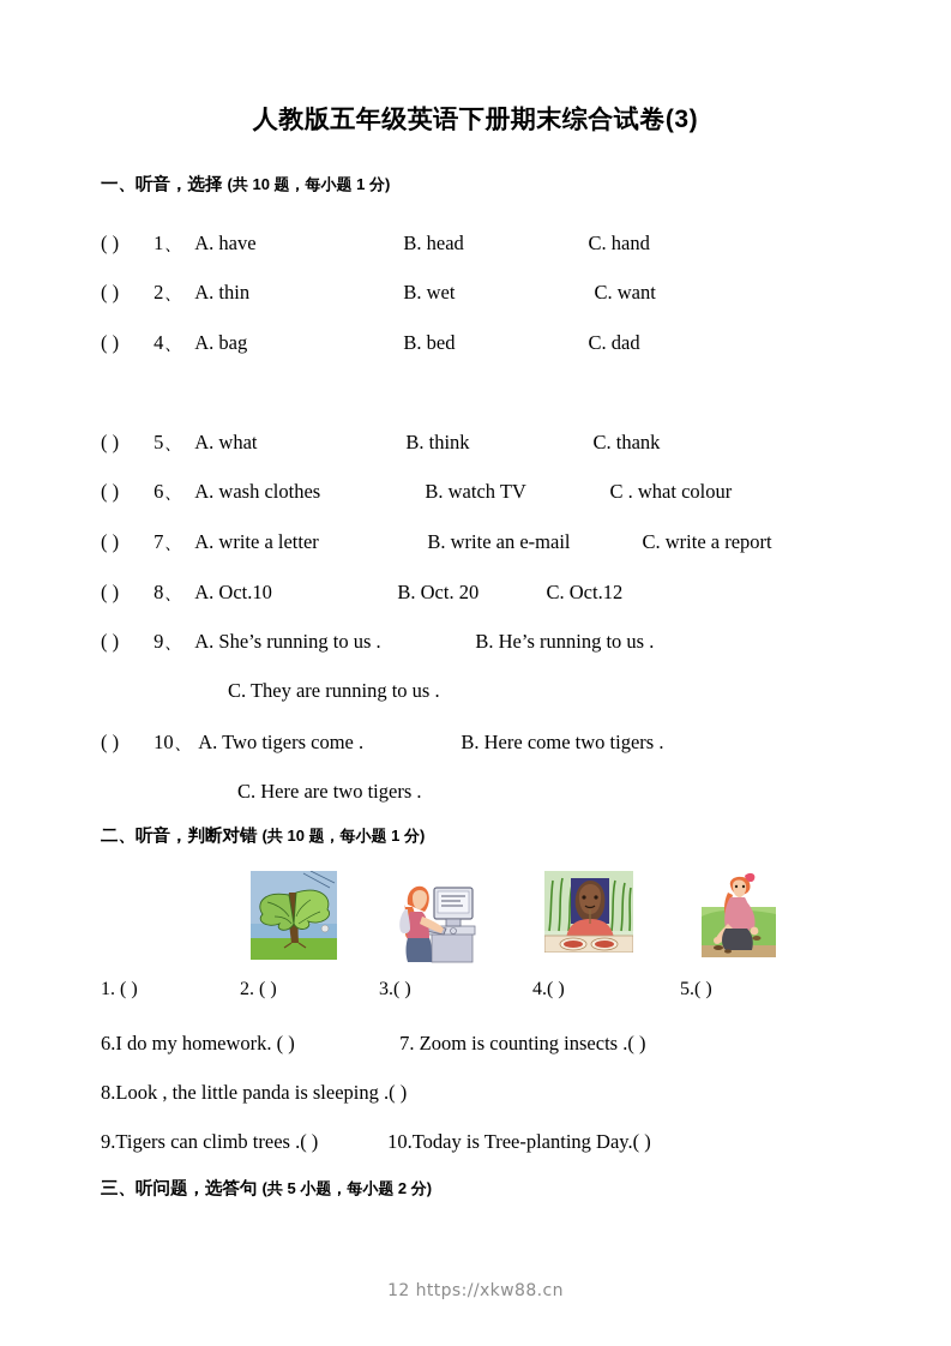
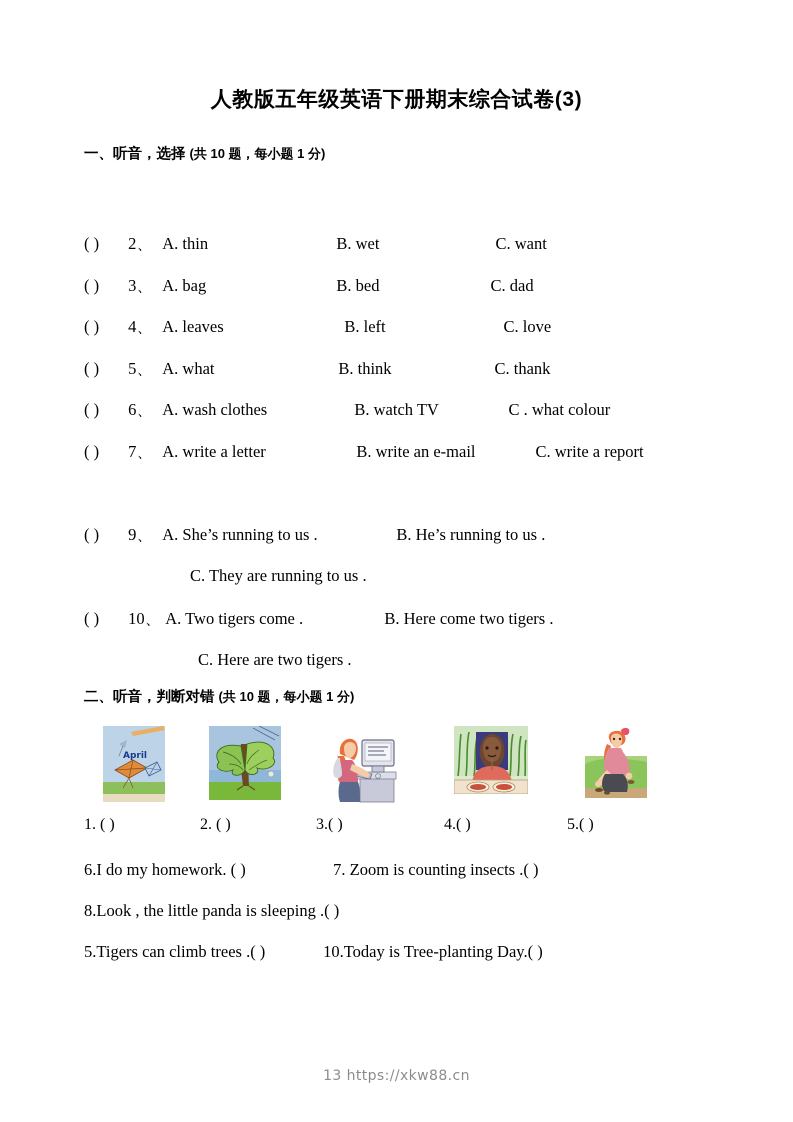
  人教版五年级英语下册期末综合试卷(3)
  一、听音，选择 (共 10 题，每小题 1 分)
- ( ) 1、 A. have B. head C. hand
  ( ) 2、 A. thin B. wet C. want
- ( ) 4、 A. bag B. bed C. dad
+ ( ) 3、 A. bag B. bed C. dad
+ ( ) 4、 A. leaves B. left C. love
  ( ) 5、 A. what B. think C. thank
  ( ) 6、 A. wash clothes B. watch TV C . what colour
  ( ) 7、 A. write a letter B. write an e-mail C. write a report
- ( ) 8、 A. Oct.10 B. Oct. 20 C. Oct.12
  ( ) 9、 A. She’s running to us . B. He’s running to us .
  C. They are running to us .
  ( ) 10、 A. Two tigers come . B. Here come two tigers .
  C. Here are two tigers .
  二、听音，判断对错 (共 10 题，每小题 1 分)
+ April
  1. ( )
  2. ( )
  3.( )
  4.( )
  5.( )
  6.I do my homework. ( ) 7. Zoom is counting insects .( )
  8.Look , the little panda is sleeping .( )
- 9.Tigers can climb trees .( ) 10.Today is Tree-planting Day.( )
+ 5.Tigers can climb trees .( ) 10.Today is Tree-planting Day.( )
- 三、听问题，选答句 (共 5 小题，每小题 2 分)
- 12 https://xkw88.cn
+ 13 https://xkw88.cn
